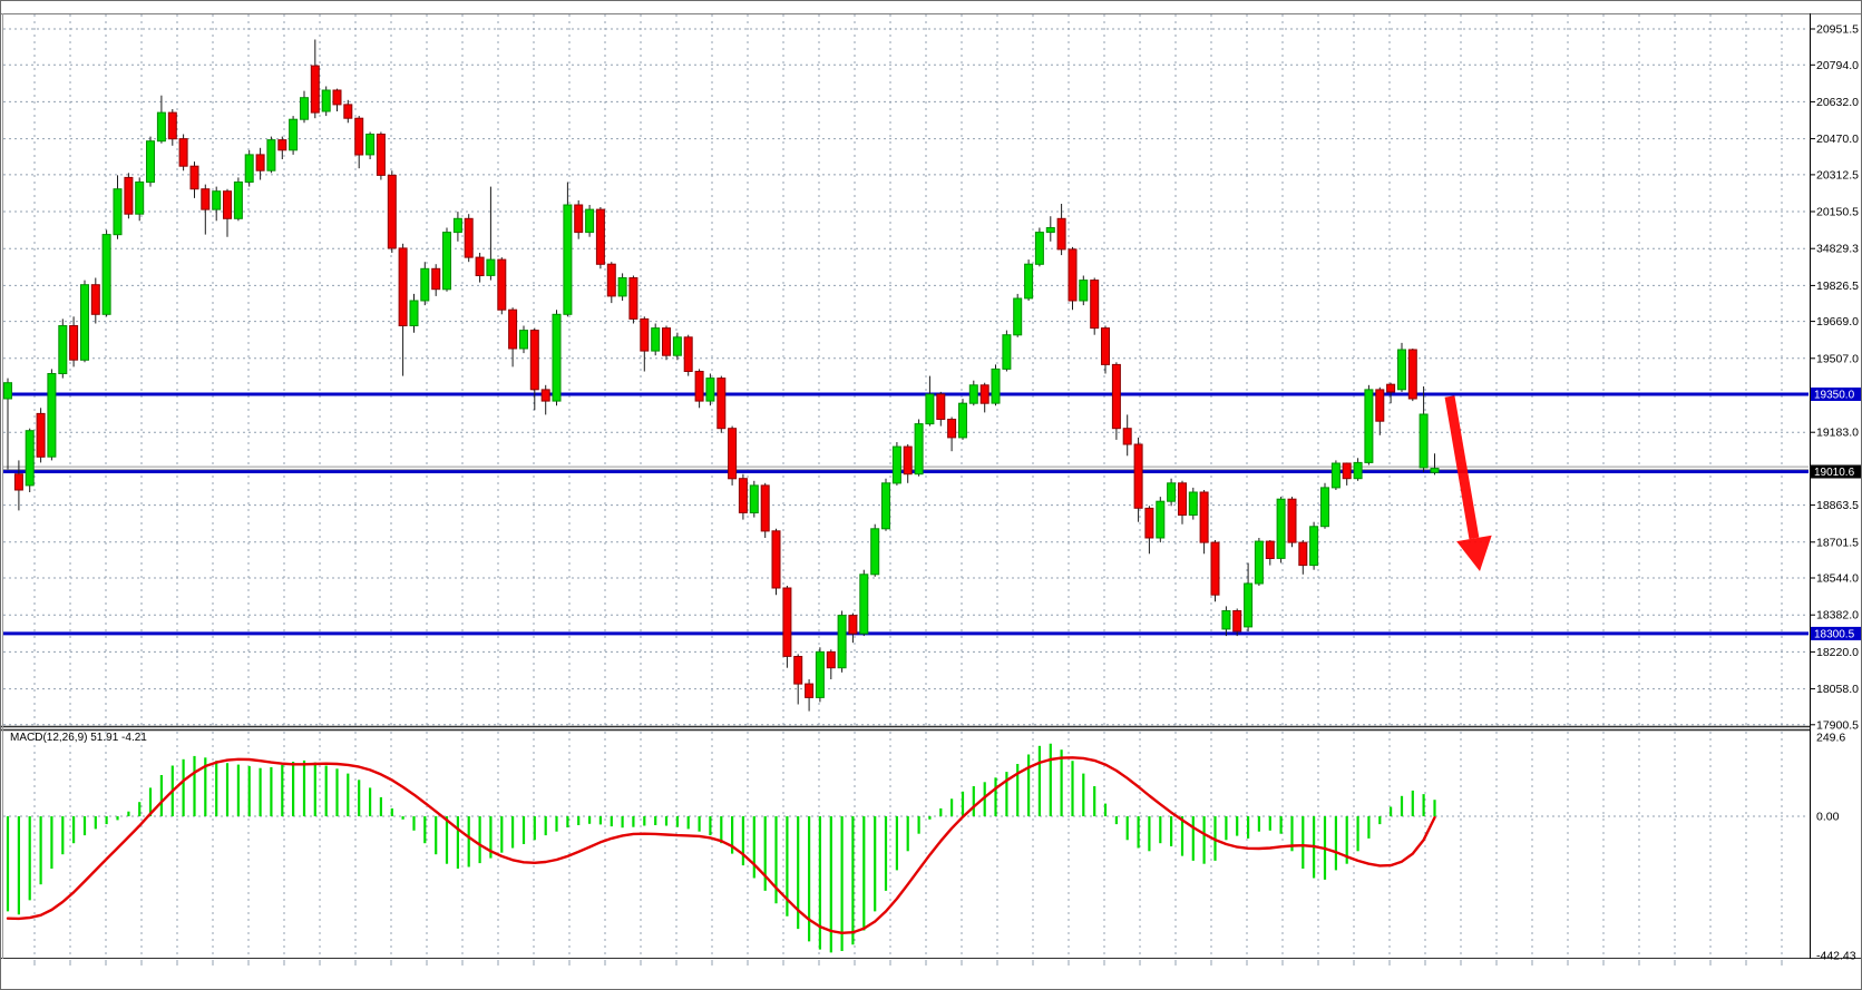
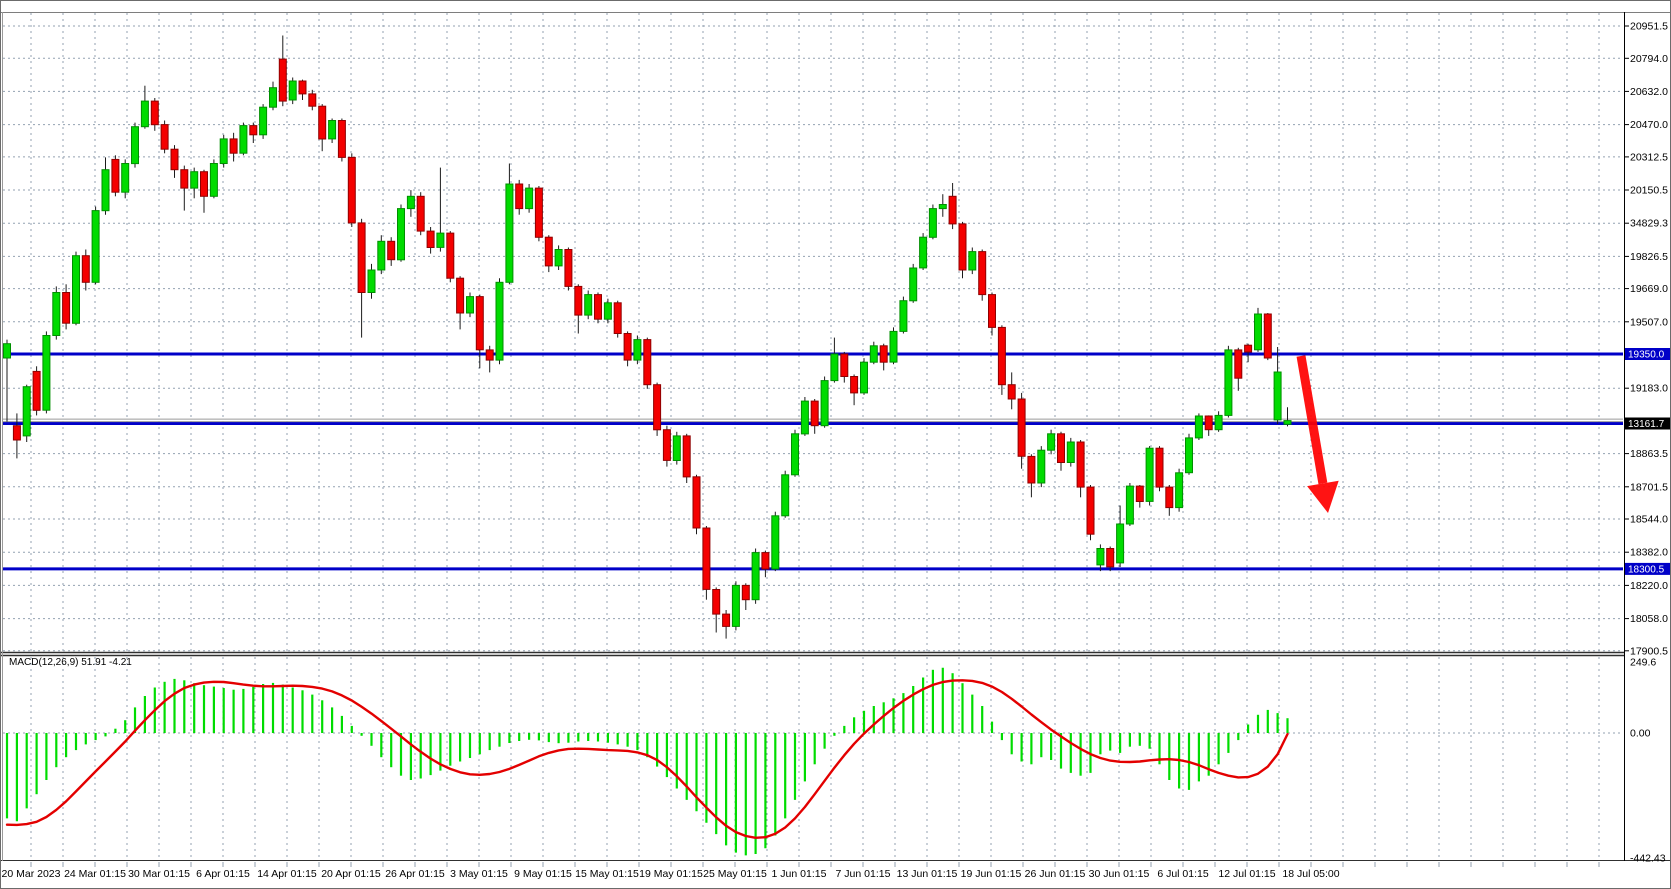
  MACD(12,26,9) 51.91 -4.21
  20951.5
  20794.0
  20632.0
  20470.0
  20312.5
  20150.5
  34829.3
  19826.5
  19669.0
  19507.0
  19183.0
  18863.5
  18701.5
  18544.0
  18382.0
  18220.0
  18058.0
  17900.5
  249.6
  0.00
  -442.43
  19350.0
- 19010.6
+ 13161.7
  18300.5
+ 20 Mar 2023
+ 24 Mar 01:15
+ 30 Mar 01:15
+ 6 Apr 01:15
+ 14 Apr 01:15
+ 20 Apr 01:15
+ 26 Apr 01:15
+ 3 May 01:15
+ 9 May 01:15
+ 15 May 01:15
+ 19 May 01:15
+ 25 May 01:15
+ 1 Jun 01:15
+ 7 Jun 01:15
+ 13 Jun 01:15
+ 19 Jun 01:15
+ 26 Jun 01:15
+ 30 Jun 01:15
+ 6 Jul 01:15
+ 12 Jul 01:15
+ 18 Jul 05:00
